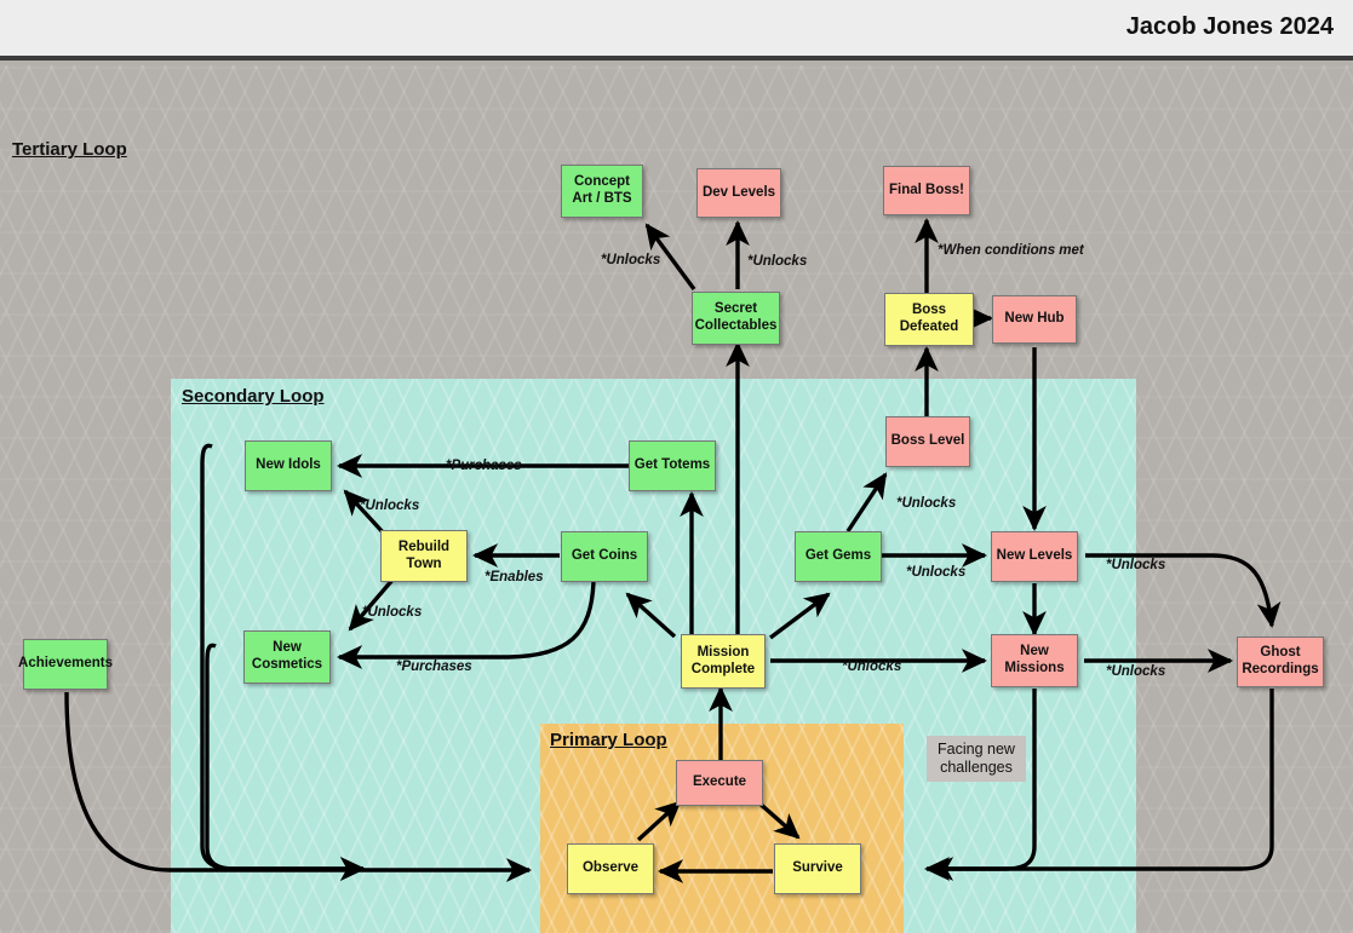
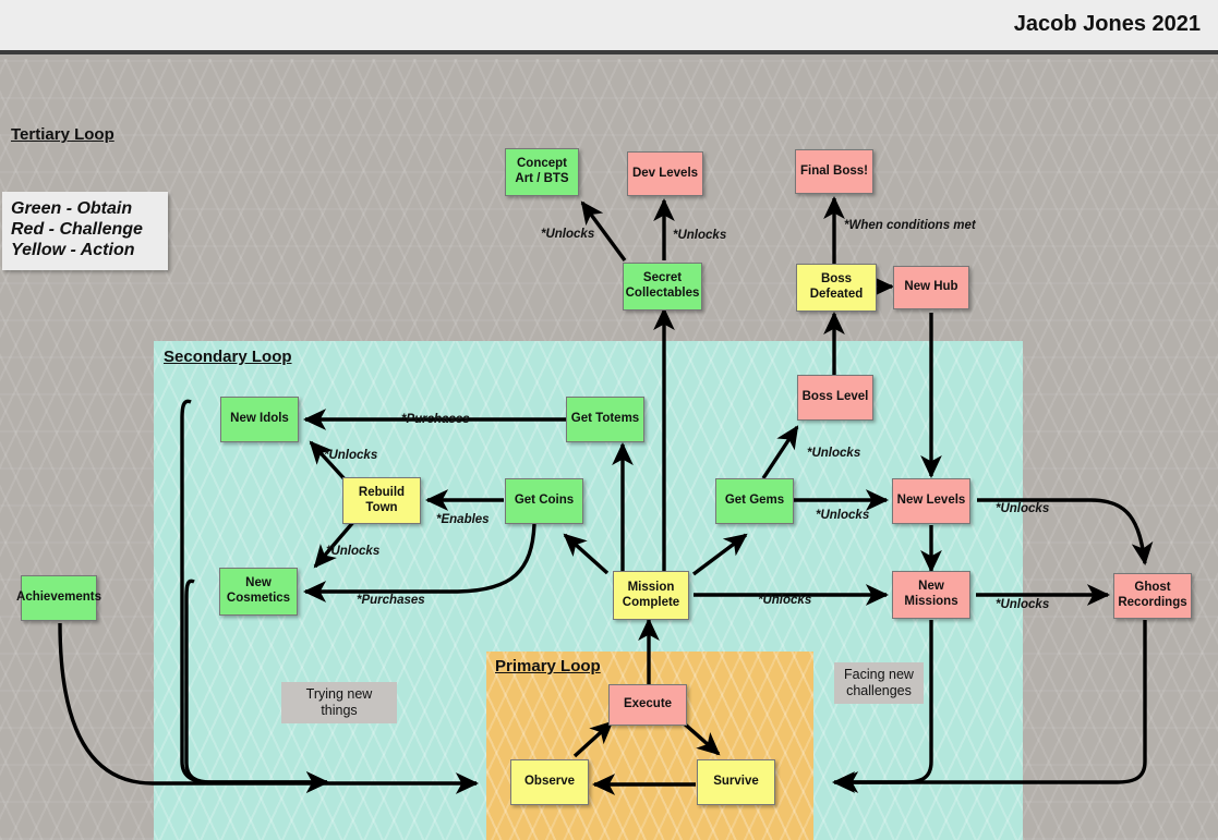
- Jacob Jones 2024
+ Jacob Jones 2021
  Tertiary Loop
  Secondary Loop
  Primary Loop
+ Green - Obtain
+ Red - Challenge
+ Yellow - Action
  Concept Art / BTS
  Dev Levels
  Final Boss!
  Secret Collectables
  Boss Defeated
  New Hub
  Achievements
  Ghost Recordings
  New Idols
  Get Totems
  Boss Level
  Rebuild Town
  Get Coins
  Get Gems
  New Levels
  New Cosmetics
  Mission Complete
  New Missions
  Execute
  Observe
  Survive
+ Trying new things
  Facing new challenges
  *Unlocks
  *Unlocks
  *When conditions met
  *Purchases
  *Unlocks
  *Enables
  *Unlocks
  *Purchases
  *Unlocks
  *Unlocks
  *Unlocks
  *Unlocks
  *Unlocks
